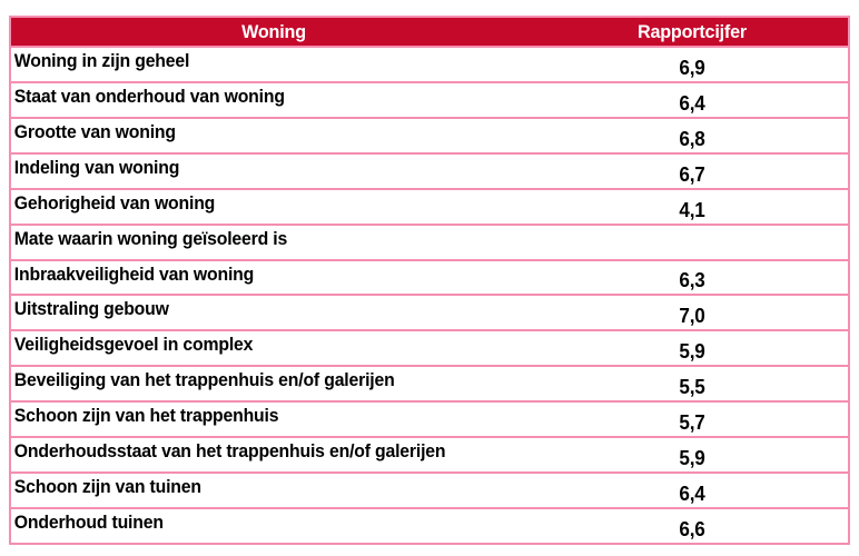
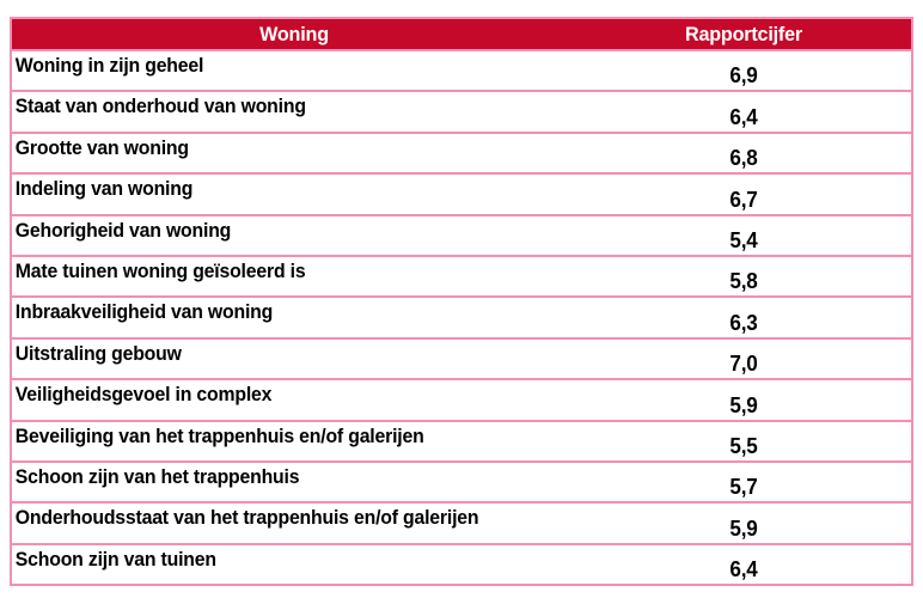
  Woning
  Rapportcijfer
  Woning in zijn geheel
  6,9
  Staat van onderhoud van woning
  6,4
  Grootte van woning
  6,8
  Indeling van woning
  6,7
  Gehorigheid van woning
- 4,1
+ 5,4
- Mate waarin woning geïsoleerd is
+ Mate tuinen woning geïsoleerd is
+ 5,8
  Inbraakveiligheid van woning
  6,3
  Uitstraling gebouw
  7,0
  Veiligheidsgevoel in complex
  5,9
  Beveiliging van het trappenhuis en/of galerijen
  5,5
  Schoon zijn van het trappenhuis
  5,7
  Onderhoudsstaat van het trappenhuis en/of galerijen
  5,9
  Schoon zijn van tuinen
  6,4
- Onderhoud tuinen
- 6,6
